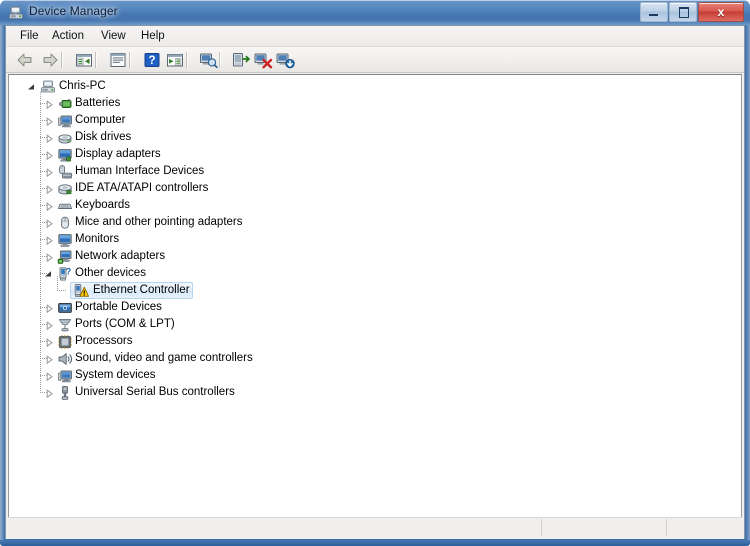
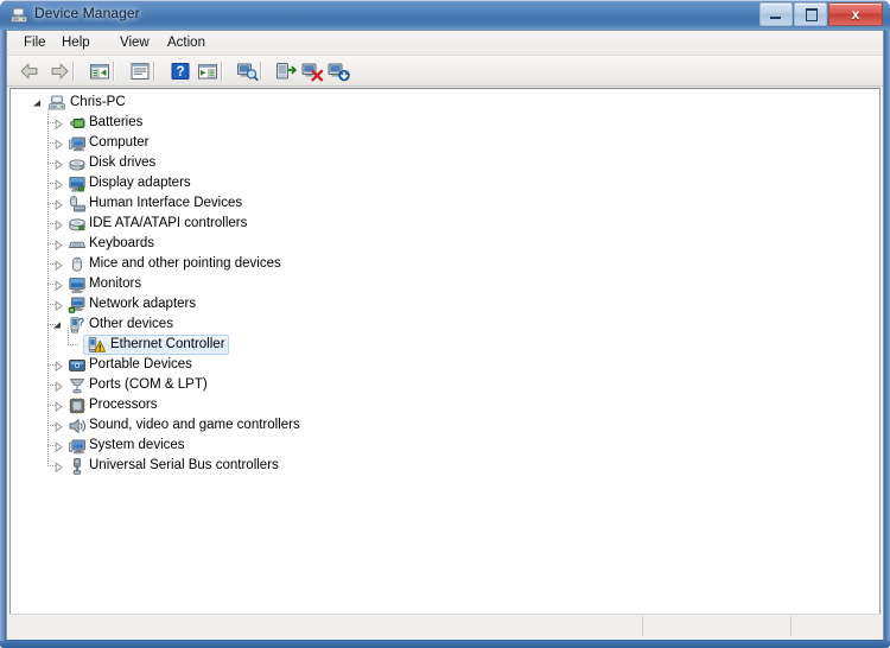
  Device Manager
  x
  File
- Action
+ Help
  View
- Help
+ Action
  ?
  Chris-PC
  Batteries
  Computer
  Disk drives
  Display adapters
  Human Interface Devices
  IDE ATA/ATAPI controllers
  Keyboards
- Mice and other pointing adapters
+ Mice and other pointing devices
  Monitors
  Network adapters
  ?
  Other devices
  Ethernet Controller
  Portable Devices
  Ports (COM & LPT)
  Processors
  Sound, video and game controllers
  System devices
  Universal Serial Bus controllers
